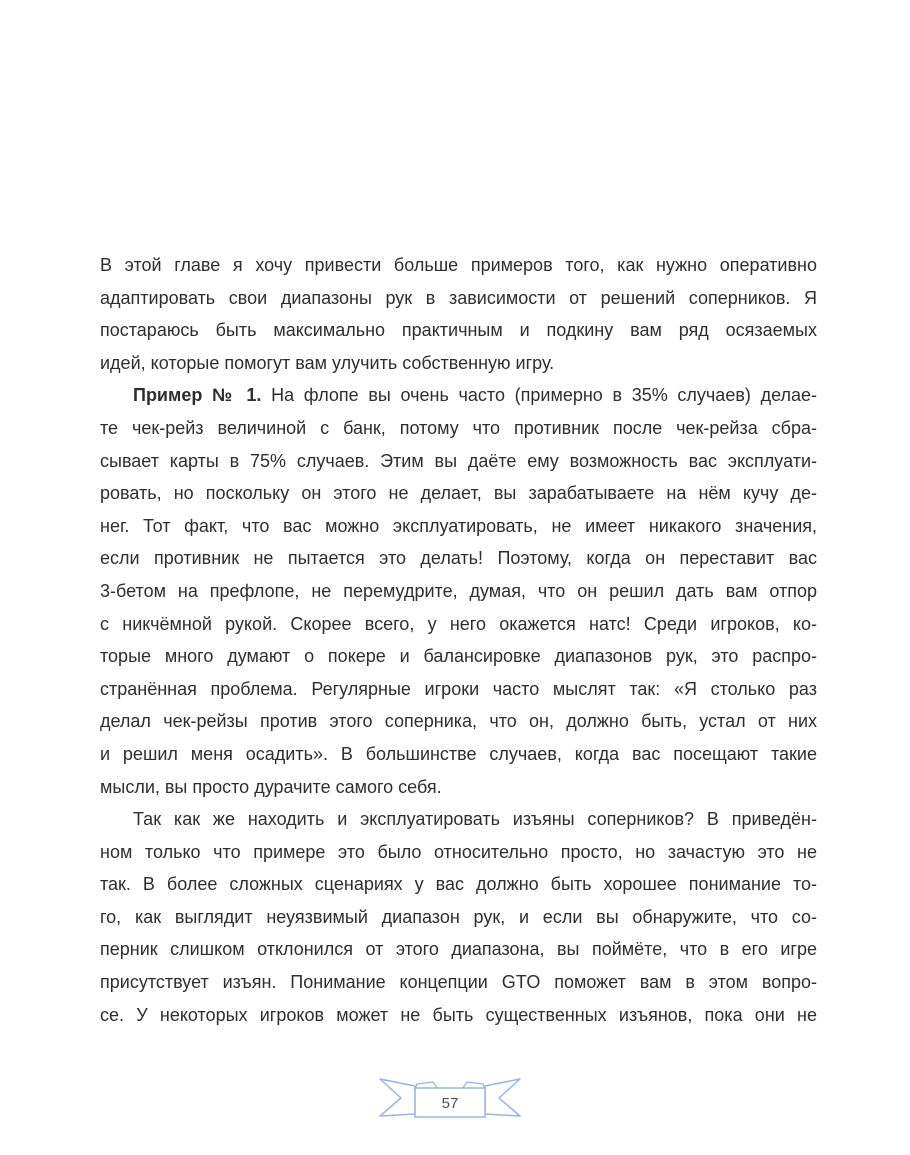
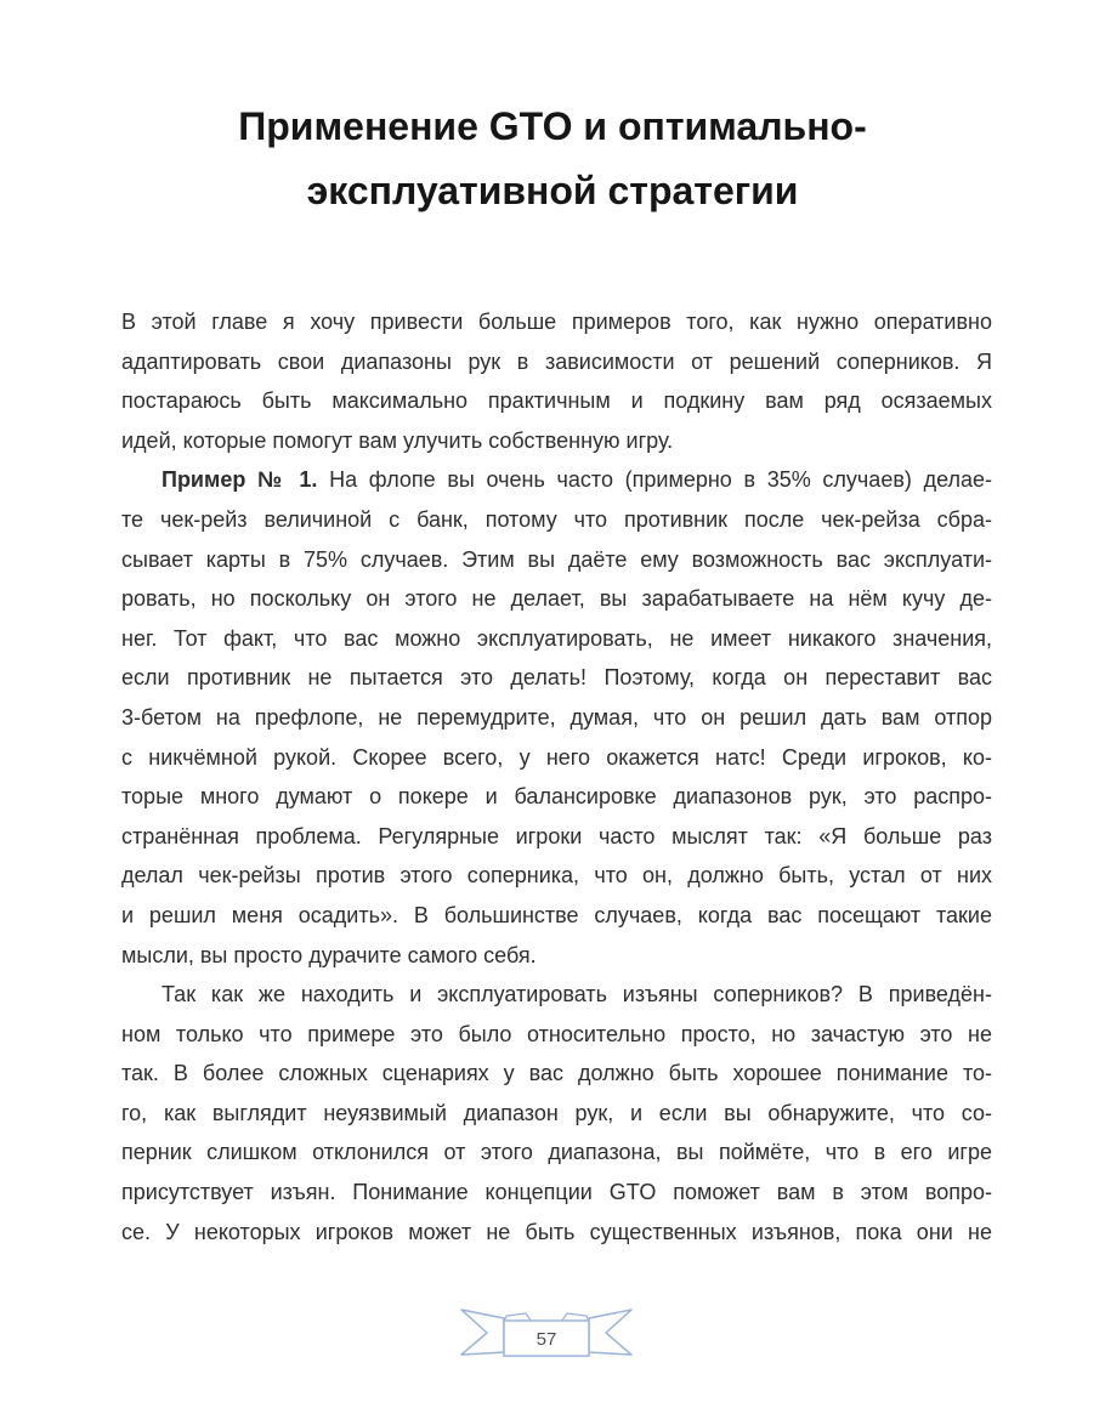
+ Применение GTO и оптимально-
+ эксплуативной стратегии
  В этой главе я хочу привести больше примеров того, как нужно оперативно
  адаптировать свои диапазоны рук в зависимости от решений соперников. Я
  постараюсь быть максимально практичным и подкину вам ряд осязаемых
  идей, которые помогут вам улучить собственную игру.
  Пример № 1. На флопе вы очень часто (примерно в 35% случаев) делае-
  те чек-рейз величиной с банк, потому что противник после чек-рейза сбра-
  сывает карты в 75% случаев. Этим вы даёте ему возможность вас эксплуати-
  ровать, но поскольку он этого не делает, вы зарабатываете на нём кучу де-
  нег. Тот факт, что вас можно эксплуатировать, не имеет никакого значения,
  если противник не пытается это делать! Поэтому, когда он переставит вас
  3-бетом на префлопе, не перемудрите, думая, что он решил дать вам отпор
  с никчёмной рукой. Скорее всего, у него окажется натс! Среди игроков, ко-
  торые много думают о покере и балансировке диапазонов рук, это распро-
- странённая проблема. Регулярные игроки часто мыслят так: «Я столько раз
+ странённая проблема. Регулярные игроки часто мыслят так: «Я больше раз
  делал чек-рейзы против этого соперника, что он, должно быть, устал от них
  и решил меня осадить». В большинстве случаев, когда вас посещают такие
  мысли, вы просто дурачите самого себя.
  Так как же находить и эксплуатировать изъяны соперников? В приведён-
  ном только что примере это было относительно просто, но зачастую это не
  так. В более сложных сценариях у вас должно быть хорошее понимание то-
  го, как выглядит неуязвимый диапазон рук, и если вы обнаружите, что со-
  перник слишком отклонился от этого диапазона, вы поймёте, что в его игре
  присутствует изъян. Понимание концепции GTO поможет вам в этом вопро-
  се. У некоторых игроков может не быть существенных изъянов, пока они не
  57
